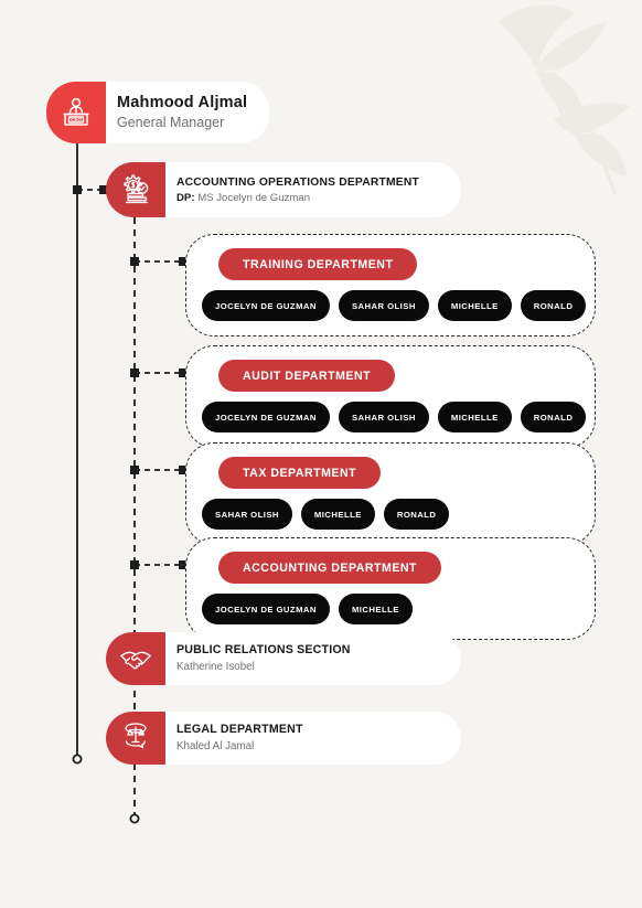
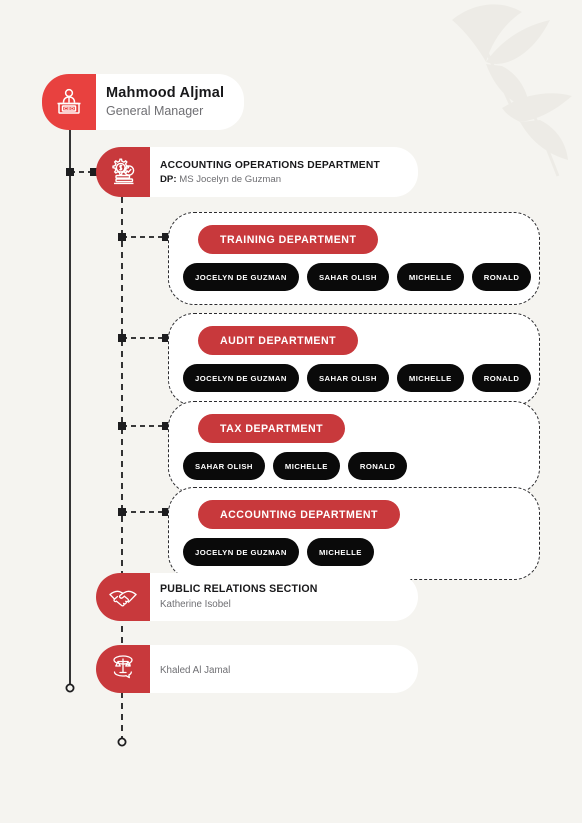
  Mahmood Aljmal
  General Manager
  ACCOUNTING OPERATIONS DEPARTMENT
  DP: MS Jocelyn de Guzman
  TRAINING DEPARTMENT
  JOCELYN DE GUZMAN
  SAHAR OLISH
  MICHELLE
  RONALD
  AUDIT DEPARTMENT
  JOCELYN DE GUZMAN
  SAHAR OLISH
  MICHELLE
  RONALD
  TAX DEPARTMENT
  SAHAR OLISH
  MICHELLE
  RONALD
  ACCOUNTING DEPARTMENT
  JOCELYN DE GUZMAN
  MICHELLE
  PUBLIC RELATIONS SECTION
  Katherine Isobel
- LEGAL DEPARTMENT
  Khaled Al Jamal
